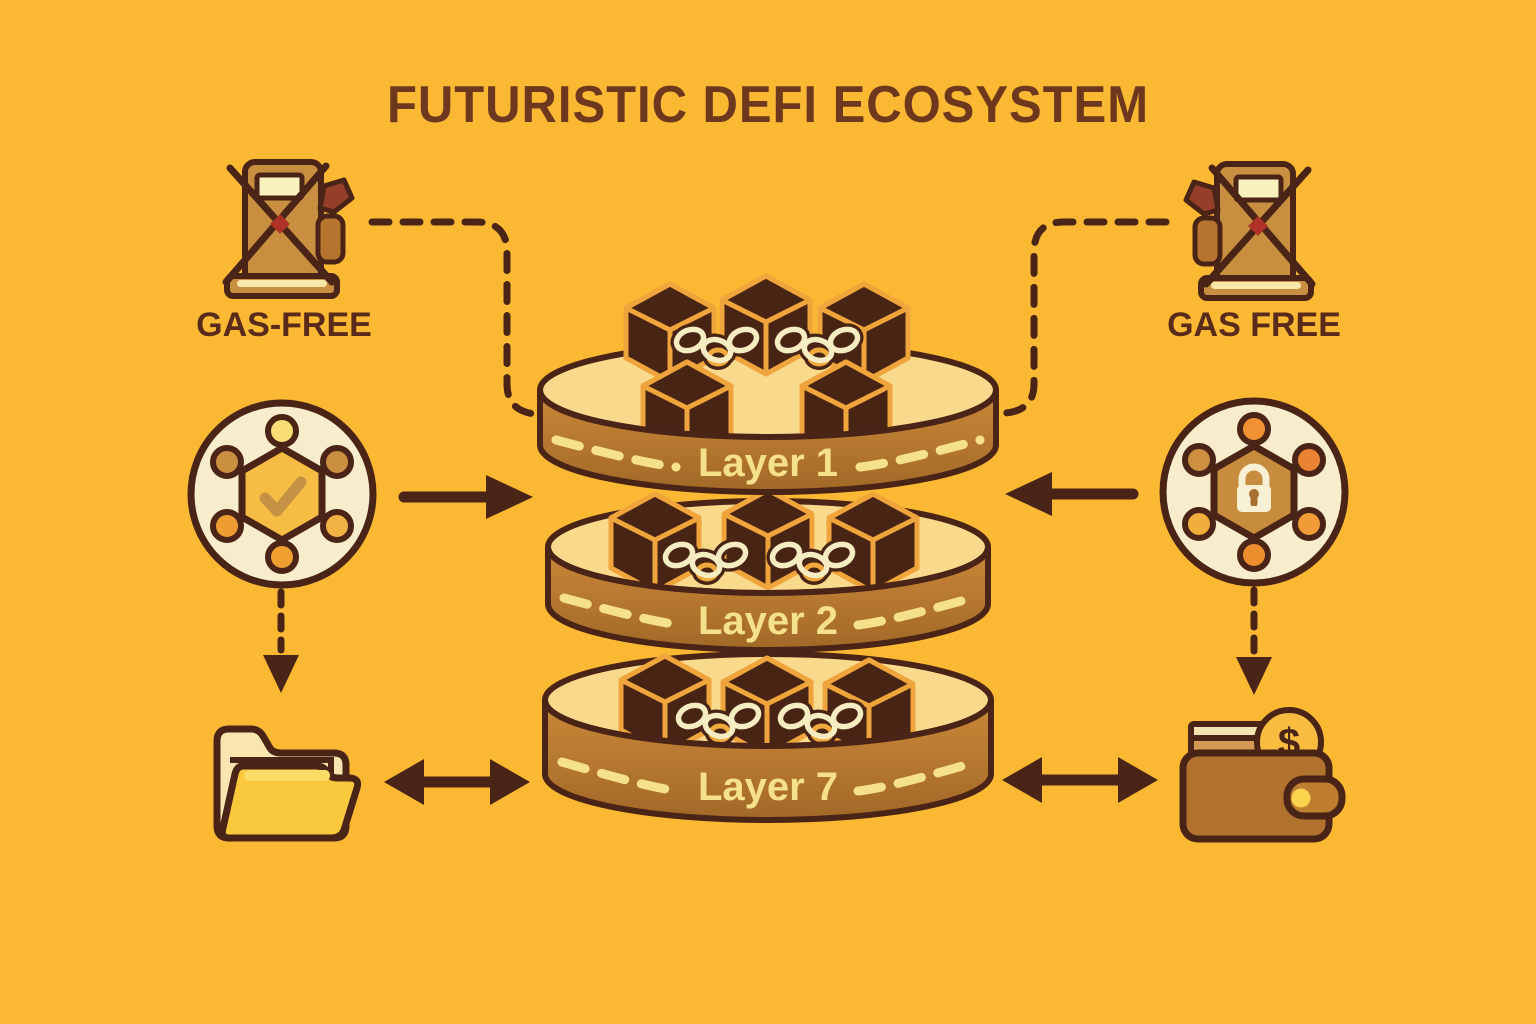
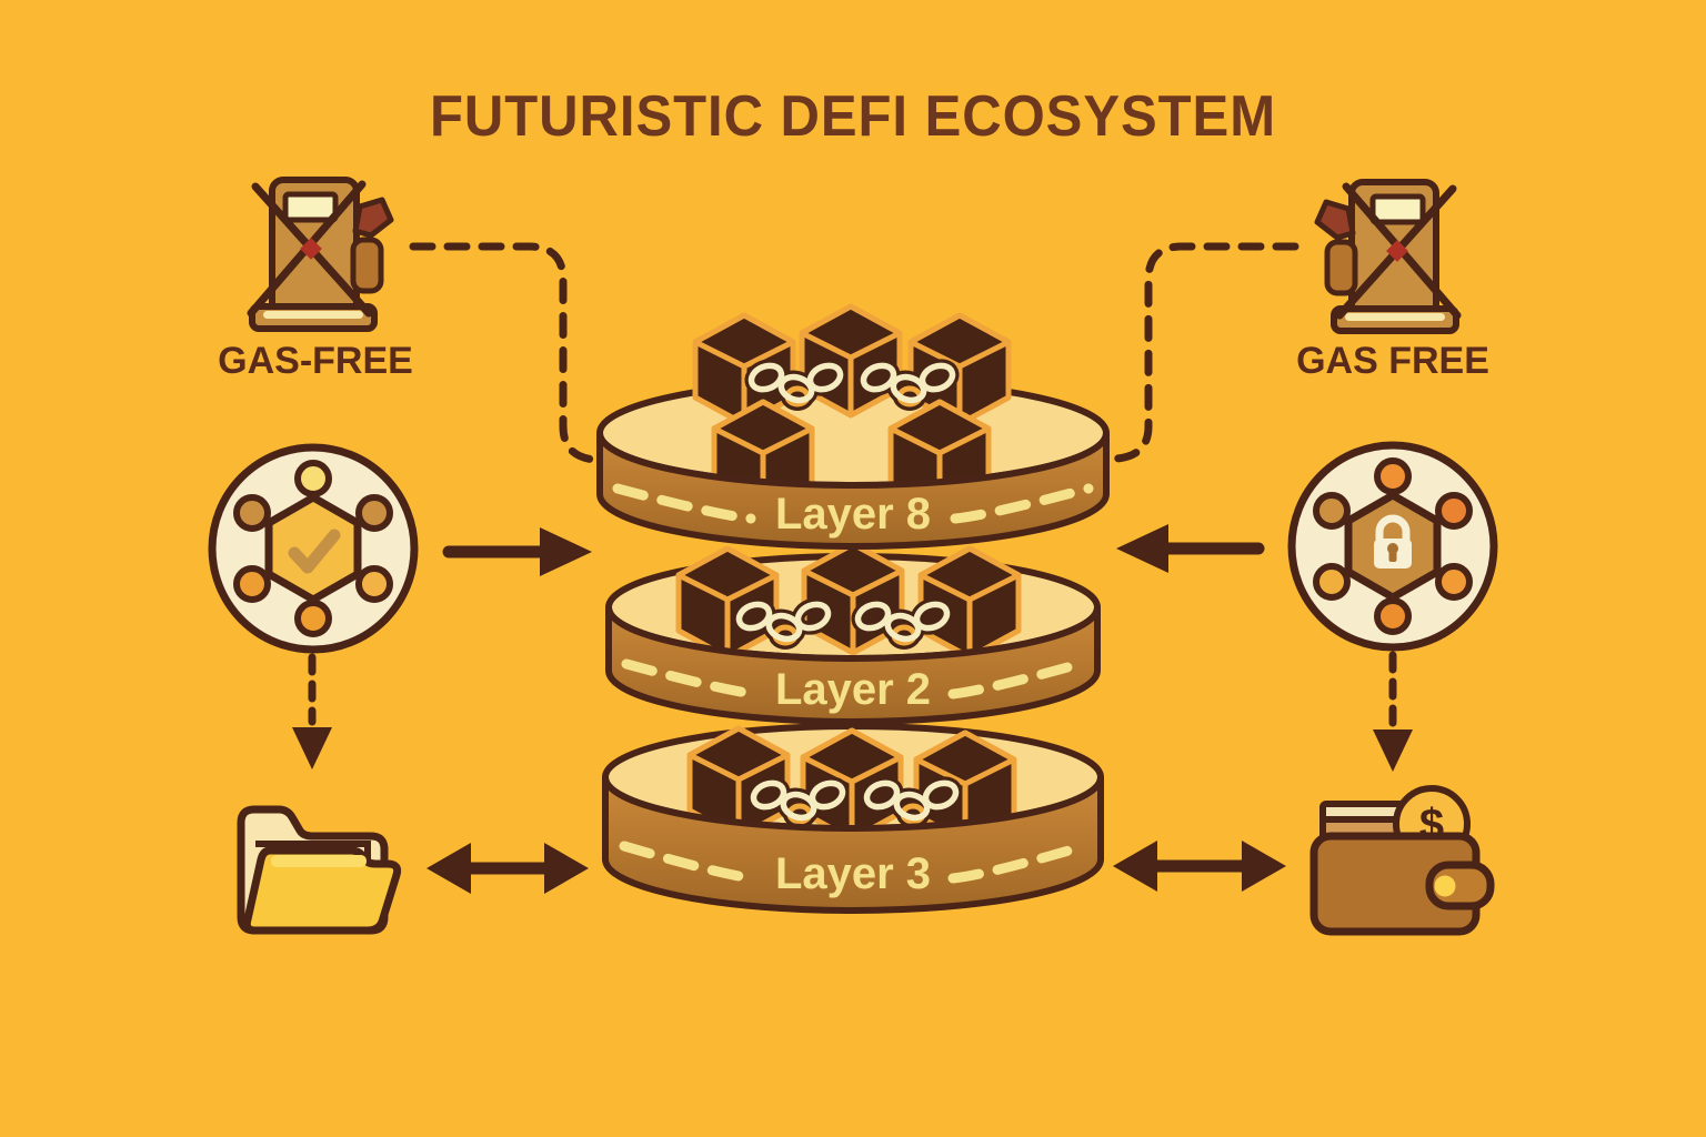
  FUTURISTIC DEFI ECOSYSTEM
  GAS-FREE
  GAS FREE
- Layer 7
+ Layer 3
  Layer 2
- Layer 1
+ Layer 8
  $
